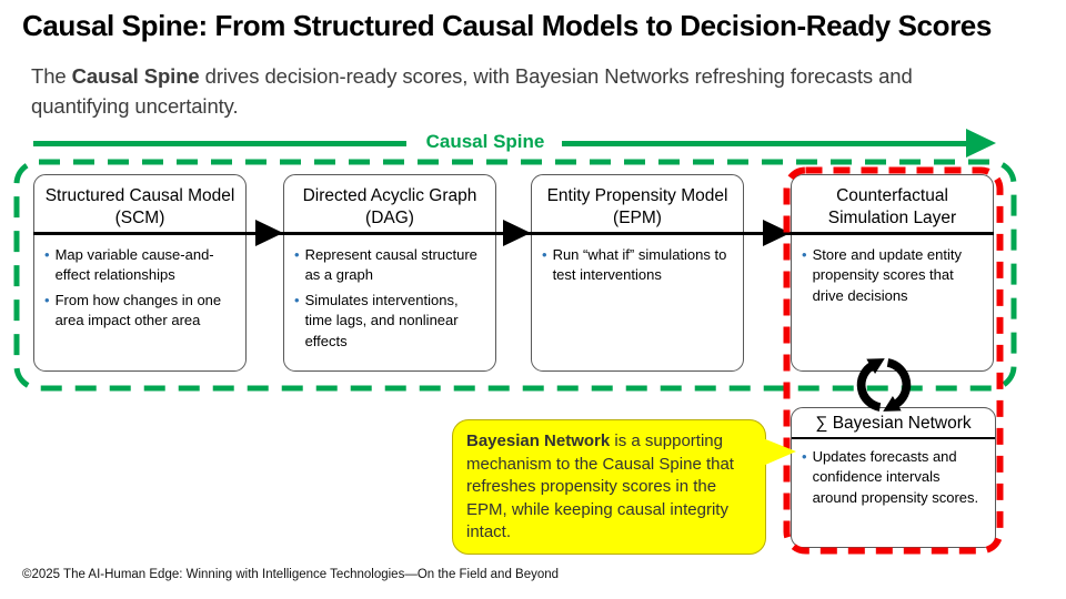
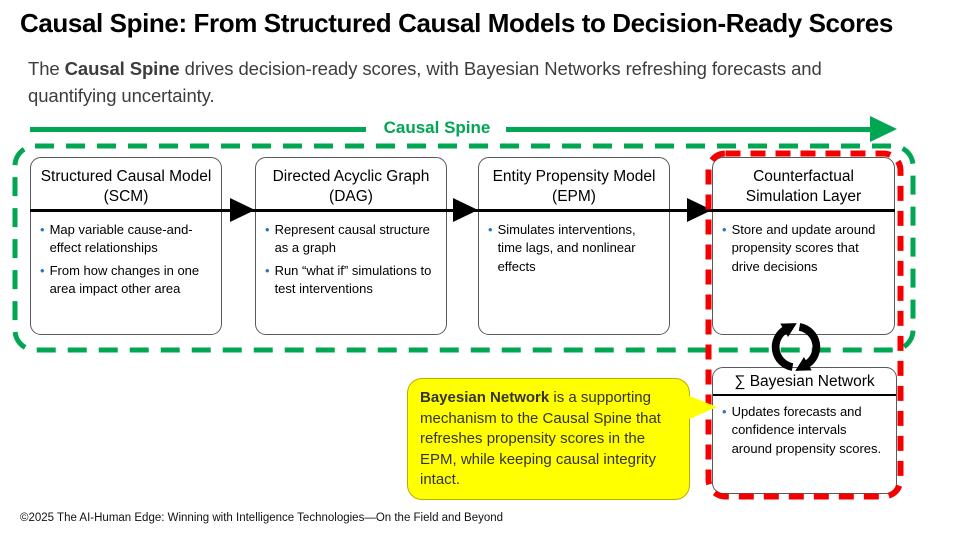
  Causal Spine: From Structured Causal Models to Decision-Ready Scores
  The Causal Spine drives decision-ready scores, with Bayesian Networks refreshing forecasts and quantifying uncertainty.
  Causal Spine
  Structured Causal Model (SCM)
  •
  Map variable cause-and-effect relationships
  •
  From how changes in one area impact other area
  Directed Acyclic Graph (DAG)
  •
  Represent causal structure as a graph
  •
- Simulates interventions, time lags, and nonlinear effects
+ Run “what if” simulations to test interventions
  Entity Propensity Model (EPM)
  •
- Run “what if” simulations to test interventions
+ Simulates interventions, time lags, and nonlinear effects
  Counterfactual Simulation Layer
  •
- Store and update entity propensity scores that drive decisions
+ Store and update around propensity scores that drive decisions
  ∑ Bayesian Network
  •
  Updates forecasts and confidence intervals around propensity scores.
  Bayesian Network is a supporting mechanism to the Causal Spine that refreshes propensity scores in the EPM, while keeping causal integrity intact.
  ©2025 The AI-Human Edge: Winning with Intelligence Technologies—On the Field and Beyond
